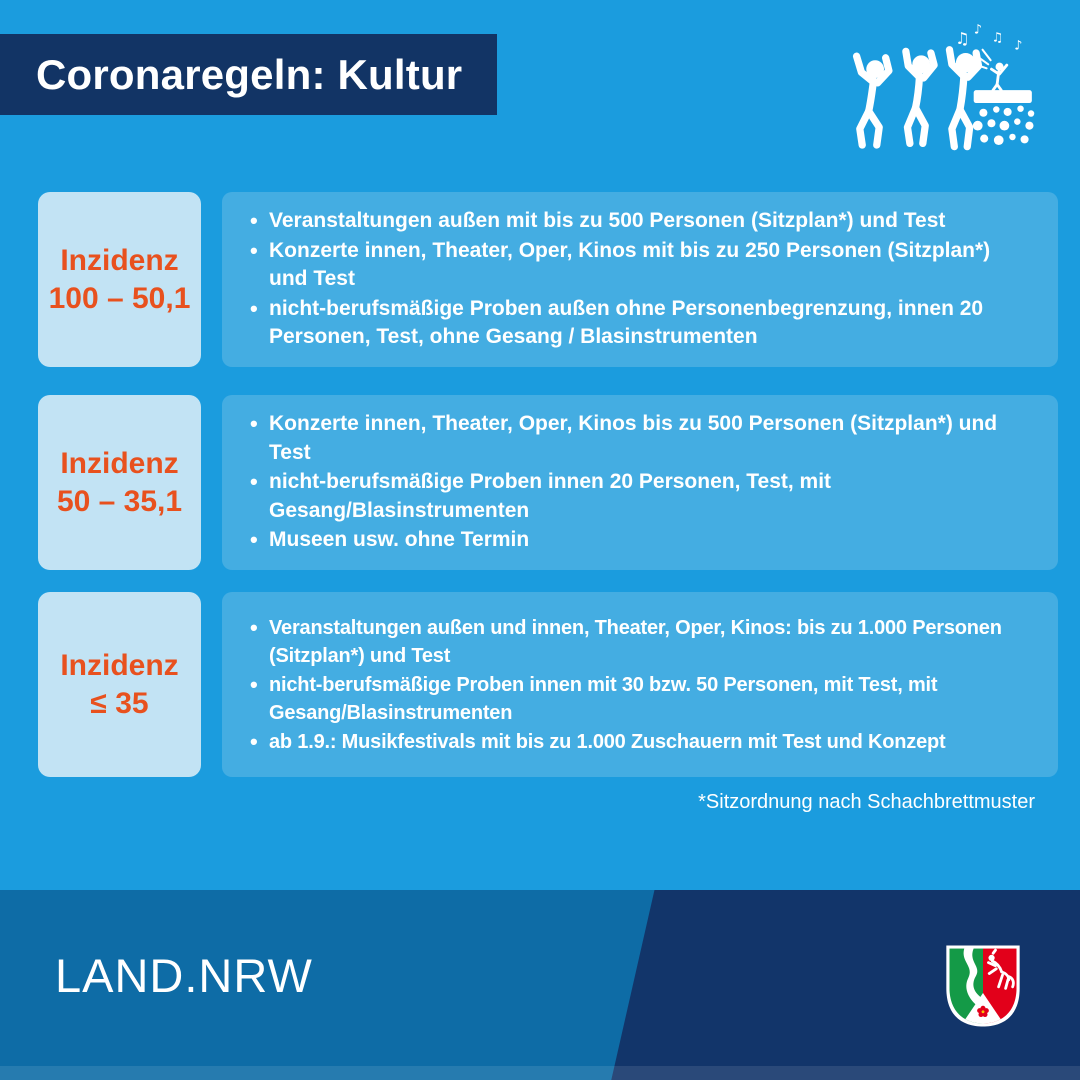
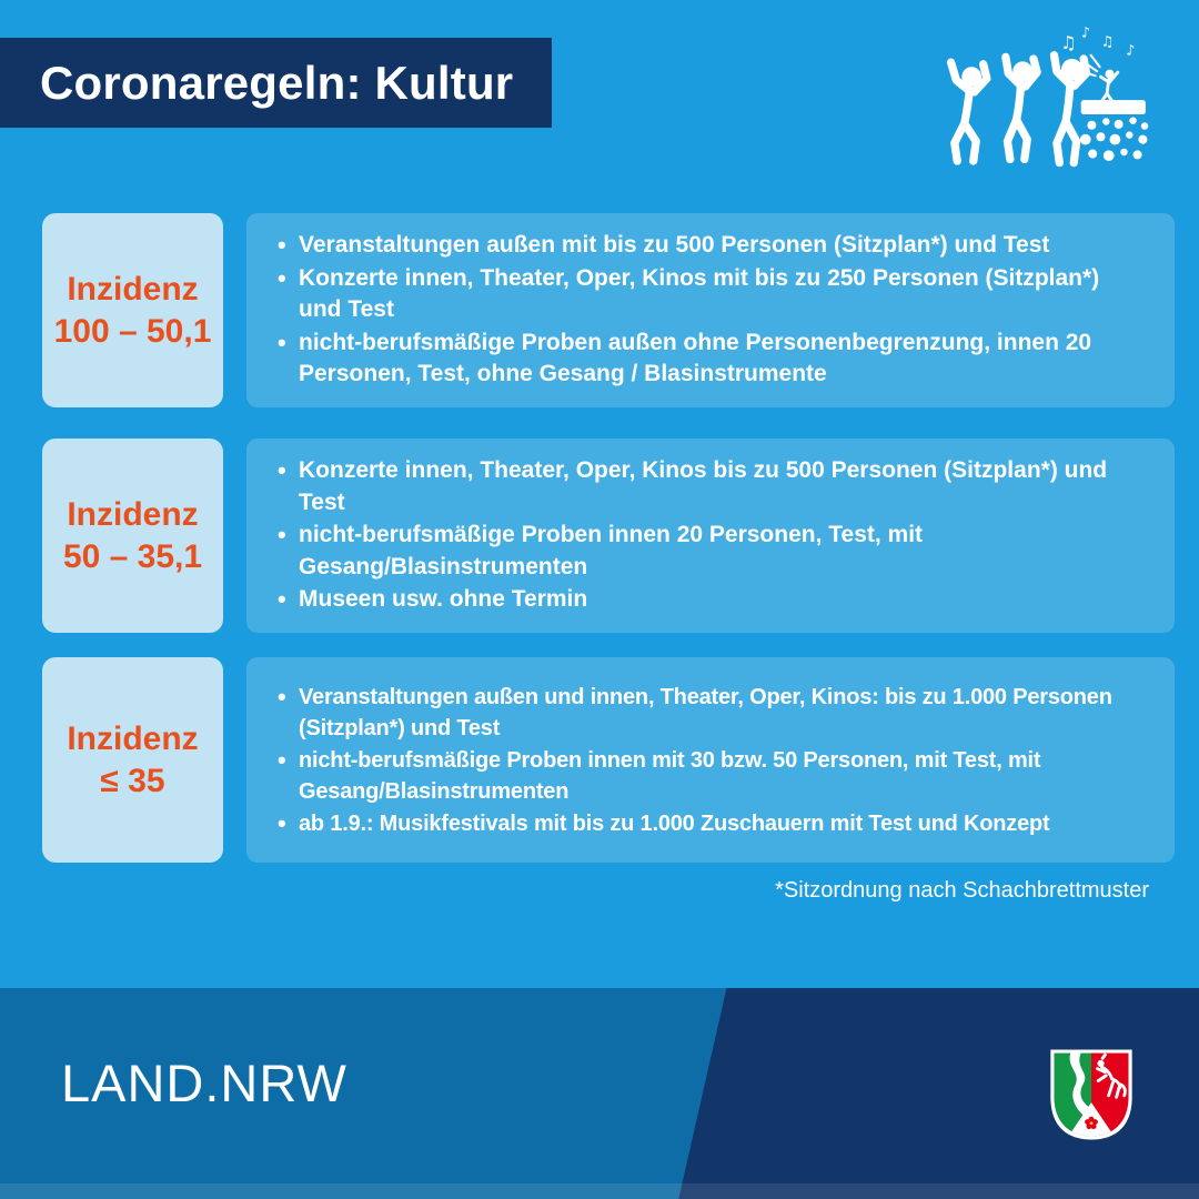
  Coronaregeln: Kultur
  ♫
  ♪
  ♫
  ♪
  Inzidenz
  100 – 50,1
  Veranstaltungen außen mit bis zu 500 Personen (Sitzplan*) und Test
  Konzerte innen, Theater, Oper, Kinos mit bis zu 250 Personen (Sitzplan*) und Test
- nicht-berufsmäßige Proben außen ohne Personenbegrenzung, innen 20 Personen, Test, ohne Gesang / Blasinstrumenten
+ nicht-berufsmäßige Proben außen ohne Personenbegrenzung, innen 20 Personen, Test, ohne Gesang / Blasinstrumente
  Inzidenz
  50 – 35,1
  Konzerte innen, Theater, Oper, Kinos bis zu 500 Personen (Sitzplan*) und Test
  nicht-berufsmäßige Proben innen 20 Personen, Test, mit Gesang/Blasinstrumenten
  Museen usw. ohne Termin
  Inzidenz
  ≤ 35
  Veranstaltungen außen und innen, Theater, Oper, Kinos: bis zu 1.000 Personen (Sitzplan*) und Test
  nicht-berufsmäßige Proben innen mit 30 bzw. 50 Personen, mit Test, mit Gesang/Blasinstrumenten
  ab 1.9.: Musikfestivals mit bis zu 1.000 Zuschauern mit Test und Konzept
  *Sitzordnung nach Schachbrettmuster
  LAND.NRW
